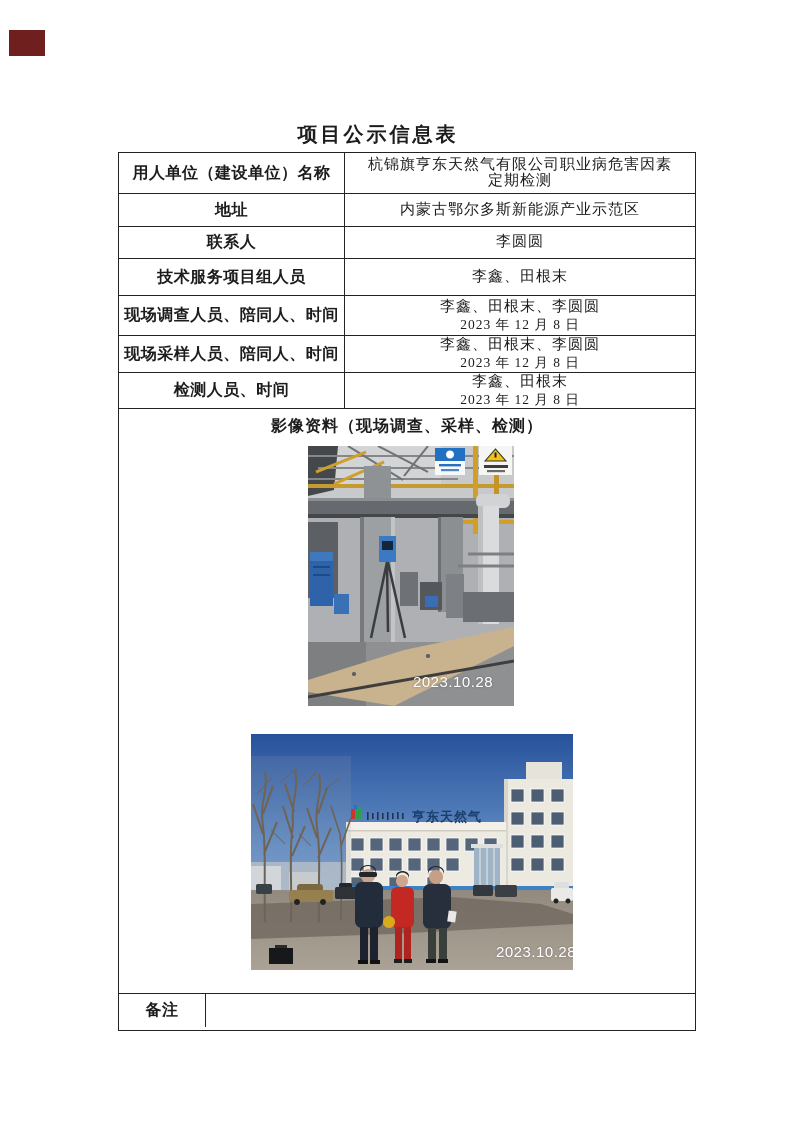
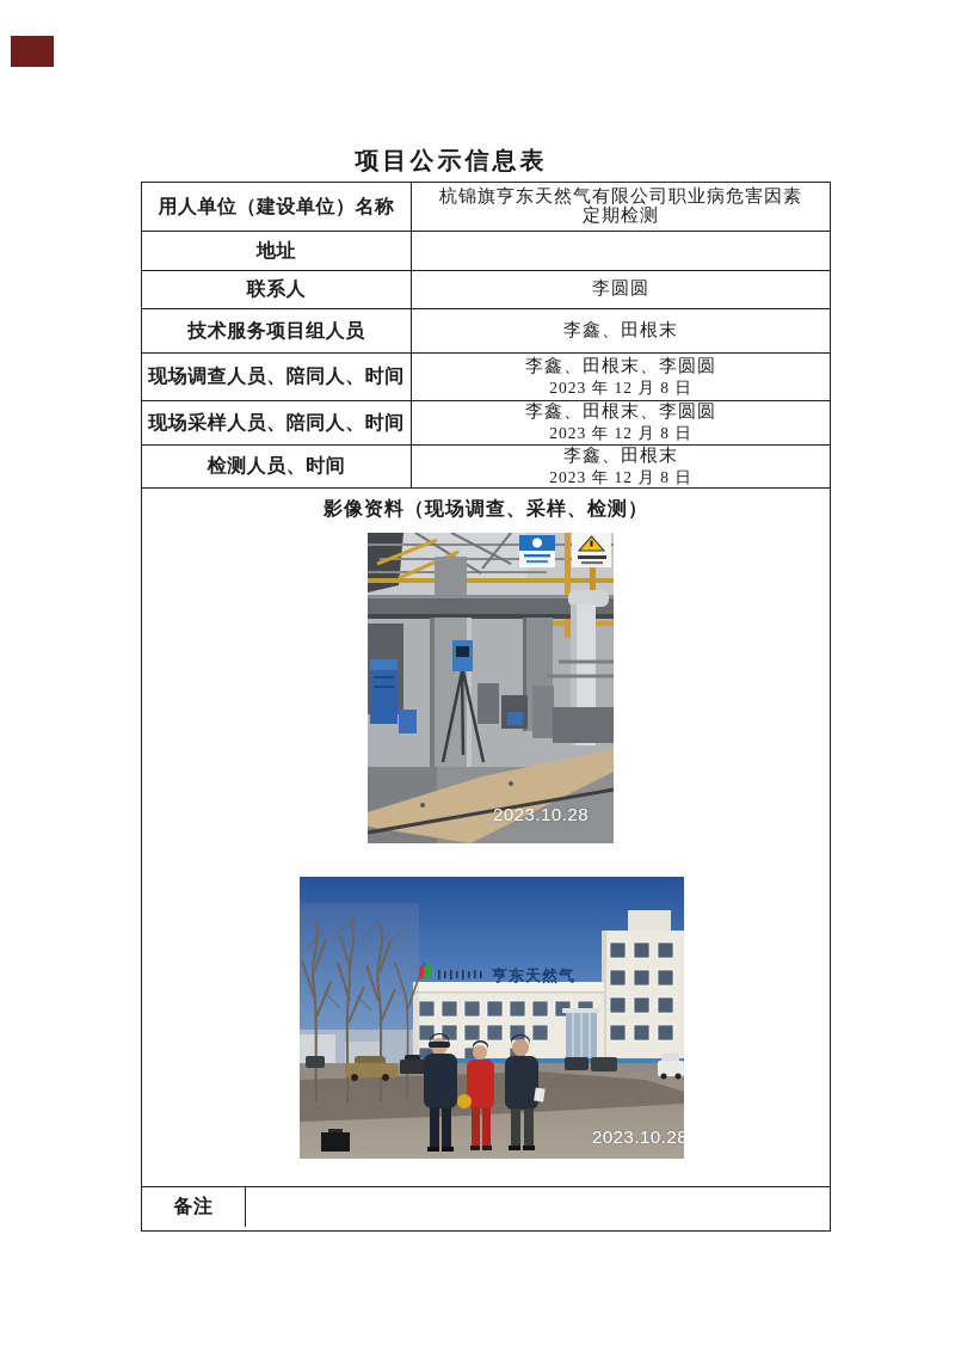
  项目公示信息表
  用人单位（建设单位）名称
  杭锦旗亨东天然气有限公司职业病危害因素
  定期检测
  地址
- 内蒙古鄂尔多斯新能源产业示范区
  联系人
  李圆圆
  技术服务项目组人员
  李鑫、田根末
  现场调查人员、陪同人、时间
  李鑫、田根末、李圆圆
  2023 年 12 月 8 日
  现场采样人员、陪同人、时间
  李鑫、田根末、李圆圆
  2023 年 12 月 8 日
  检测人员、时间
  李鑫、田根末
  2023 年 12 月 8 日
  影像资料（现场调查、采样、检测）
  备注
  2023.10.28
  亨东天然气
  2023.10.28
